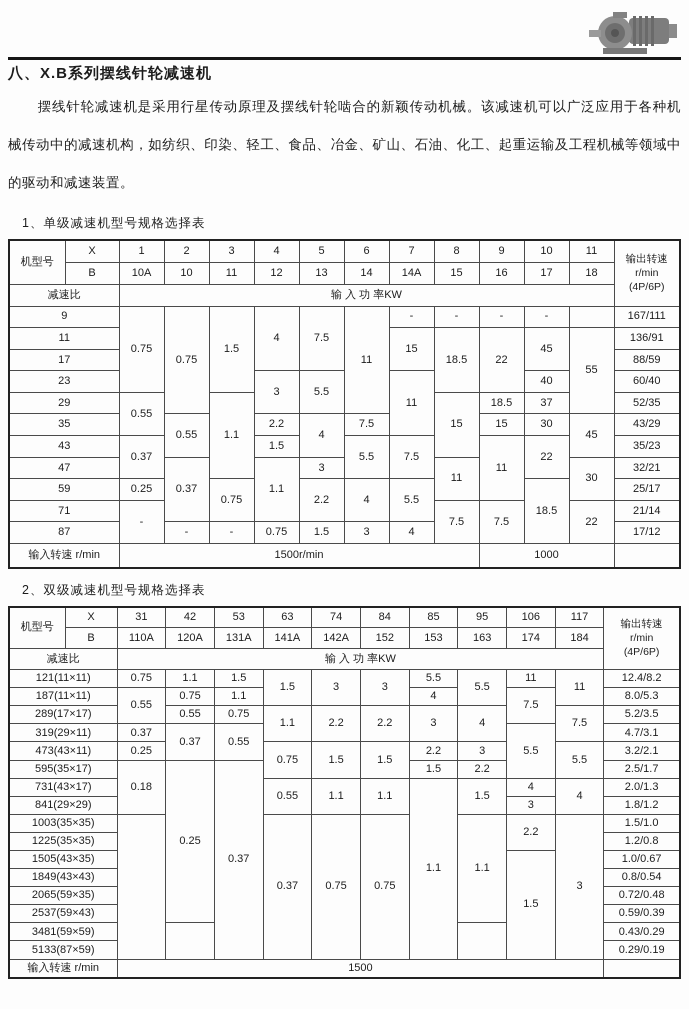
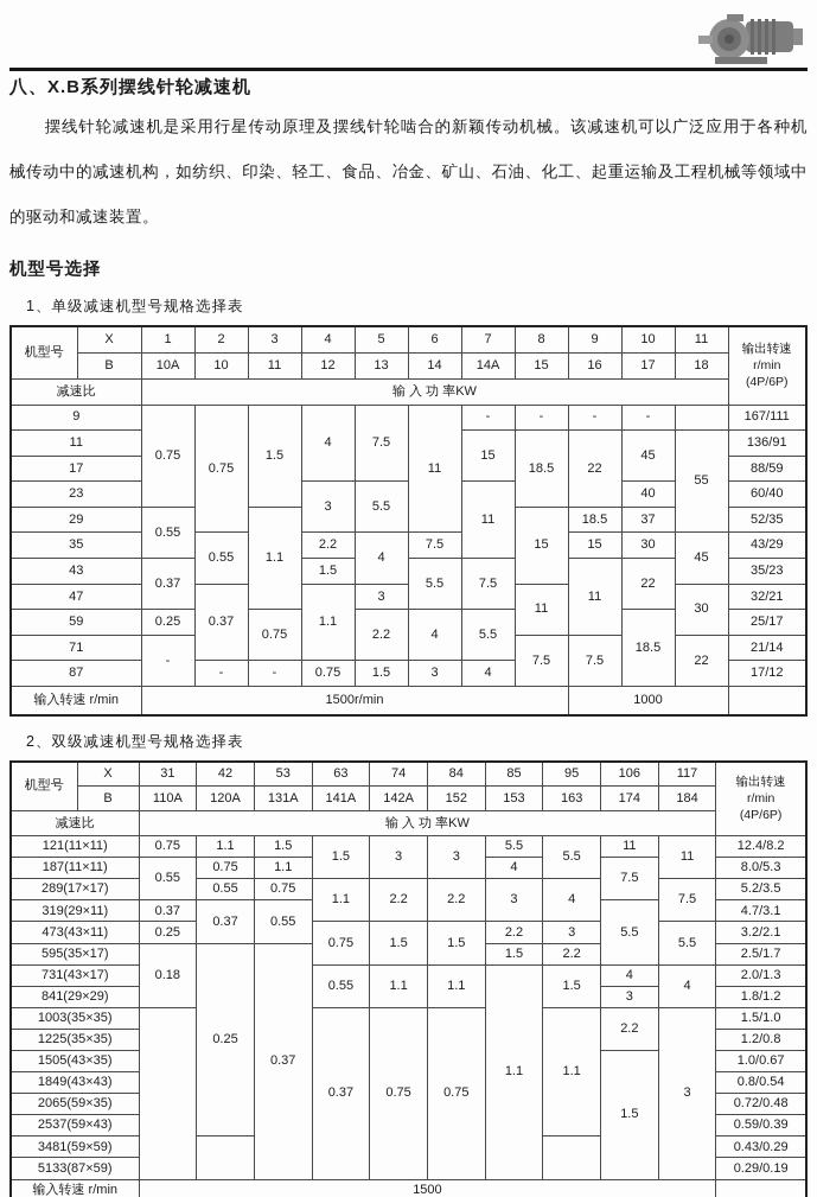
  八、X.B系列摆线针轮减速机
  摆线针轮减速机是采用行星传动原理及摆线针轮啮合的新颖传动机械。该减速机可以广泛应用于各种机械传动中的减速机构，如纺织、印染、轻工、食品、冶金、矿山、石油、化工、起重运输及工程机械等领域中的驱动和减速装置。
+ 机型号选择
  1、单级减速机型号规格选择表
  机型号	X	1	2	3	4	5	6	7	8	9	10	11	输出转速r/min(4P/6P)
  B	10A	10	11	12	13	14	14A	15	16	17	18
  减速比	输 入 功 率KW
  9	0.75	0.75	1.5	4	7.5	11	-	-	-	-		167/111
  11	15	18.5	22	45	55	136/91
  17	88/59
  23	3	5.5	11	40	60/40
  29	0.55	1.1	15	18.5	37	52/35
  35	0.55	2.2	4	7.5	15	30	45	43/29
  43	0.37	1.5	5.5	7.5	11	22	35/23
  47	0.37	1.1	3	11	30	32/21
  59	0.25	0.75	2.2	4	5.5	18.5	25/17
  71	-	7.5	7.5	22	21/14
  87	-	-	0.75	1.5	3	4	17/12
  输入转速 r/min	1500r/min	1000
  2、双级减速机型号规格选择表
  机型号	X	31	42	53	63	74	84	85	95	106	117	输出转速r/min(4P/6P)
  B	110A	120A	131A	141A	142A	152	153	163	174	184
  减速比	输 入 功 率KW
  121(11×11)	0.75	1.1	1.5	1.5	3	3	5.5	5.5	11	11	12.4/8.2
  187(11×11)	0.55	0.75	1.1	4	7.5	8.0/5.3
  289(17×17)	0.55	0.75	1.1	2.2	2.2	3	4	7.5	5.2/3.5
  319(29×11)	0.37	0.37	0.55	5.5	4.7/3.1
  473(43×11)	0.25	0.75	1.5	1.5	2.2	3	5.5	3.2/2.1
  595(35×17)	0.18	0.25	0.37	1.5	2.2	2.5/1.7
  731(43×17)	0.55	1.1	1.1	1.1	1.5	4	4	2.0/1.3
  841(29×29)	3	1.8/1.2
  1003(35×35)		0.37	0.75	0.75	1.1	2.2	3	1.5/1.0
  1225(35×35)	1.2/0.8
  1505(43×35)	1.5	1.0/0.67
  1849(43×43)	0.8/0.54
  2065(59×35)	0.72/0.48
  2537(59×43)	0.59/0.39
  3481(59×59)			0.43/0.29
  5133(87×59)	0.29/0.19
  输入转速 r/min	1500
